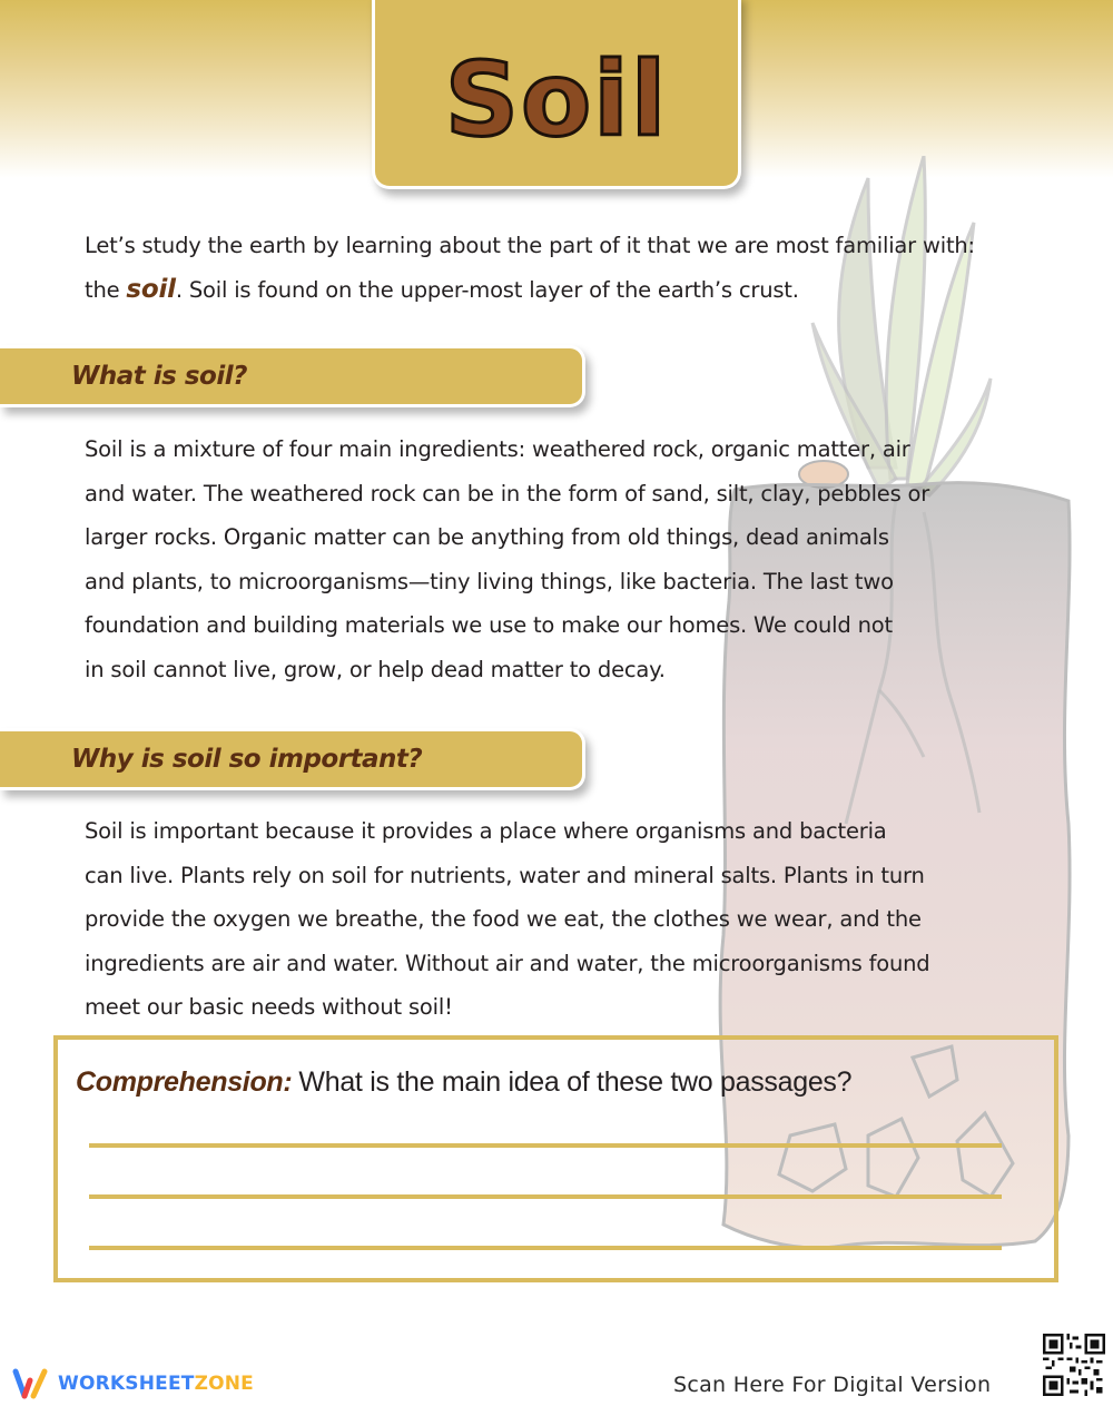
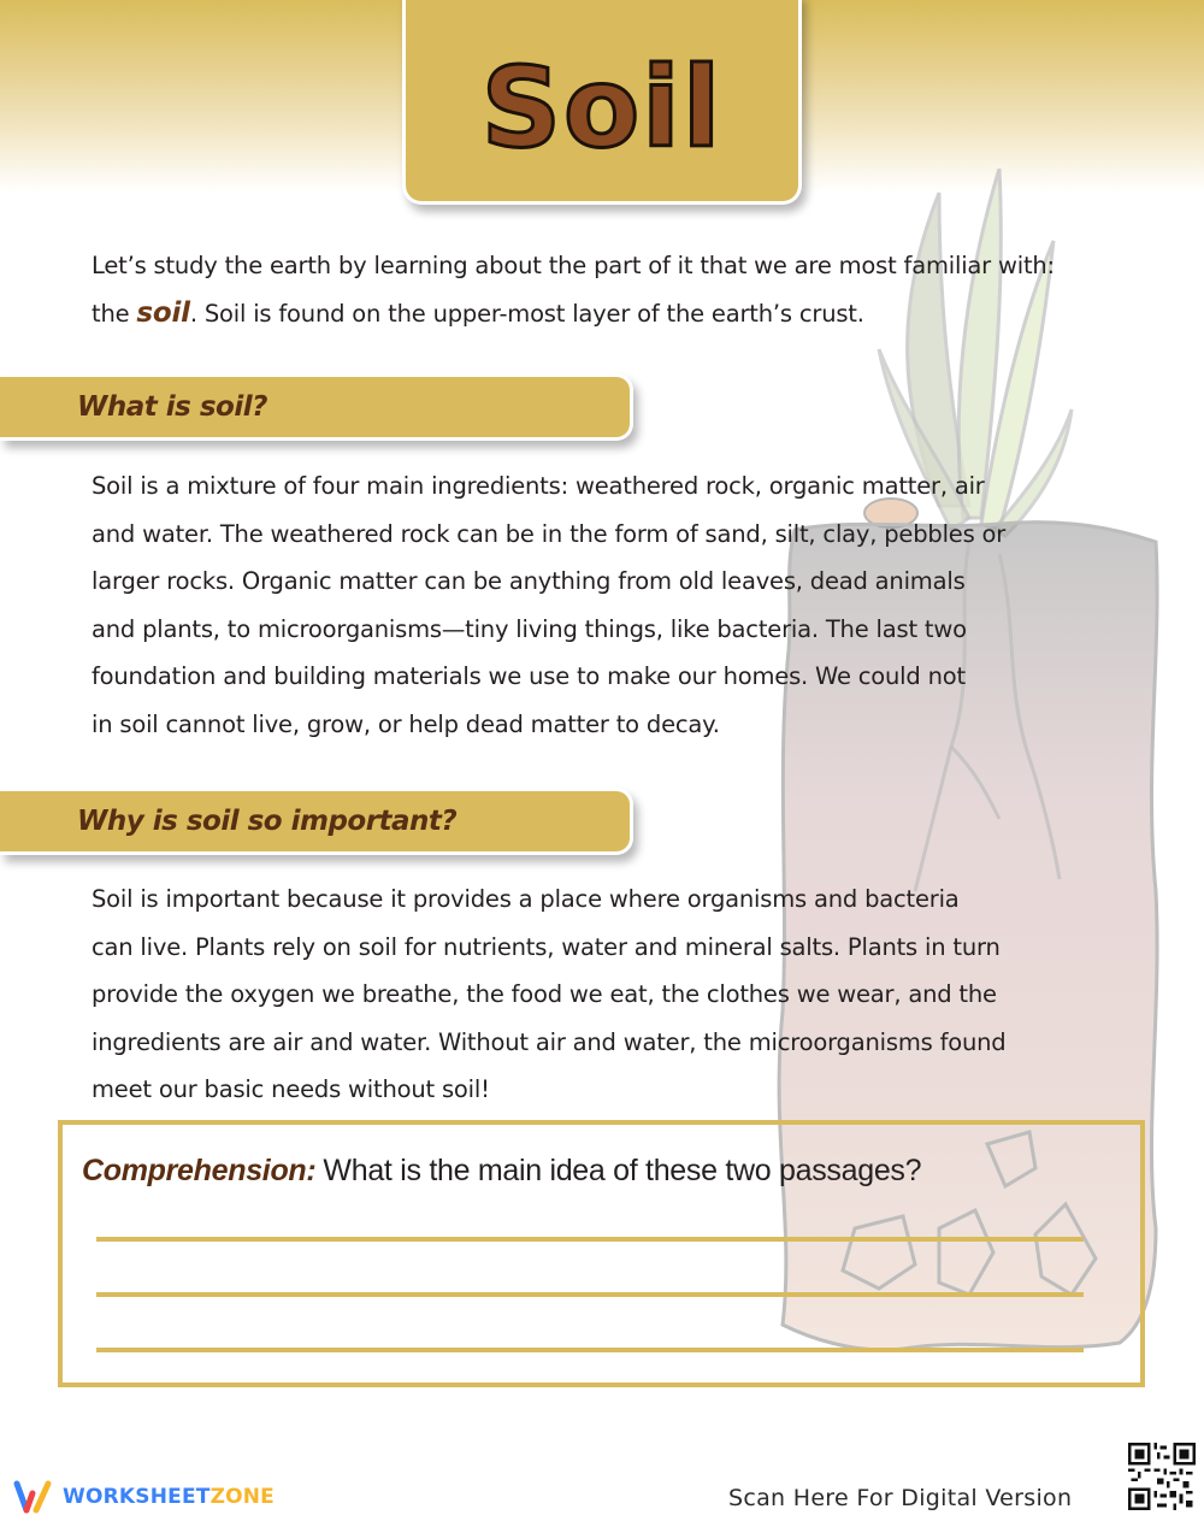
  Soil
  Let’s study the earth by learning about the part of it that we are most familiar with:
  the soil. Soil is found on the upper-most layer of the earth’s crust.
  What is soil?
  Soil is a mixture of four main ingredients: weathered rock, organic matter, air
  and water. The weathered rock can be in the form of sand, silt, clay, pebbles or
- larger rocks. Organic matter can be anything from old things, dead animals
+ larger rocks. Organic matter can be anything from old leaves, dead animals
  and plants, to microorganisms—tiny living things, like bacteria. The last two
  foundation and building materials we use to make our homes. We could not
  in soil cannot live, grow, or help dead matter to decay.
  Why is soil so important?
  Soil is important because it provides a place where organisms and bacteria
  can live. Plants rely on soil for nutrients, water and mineral salts. Plants in turn
  provide the oxygen we breathe, the food we eat, the clothes we wear, and the
  ingredients are air and water. Without air and water, the microorganisms found
  meet our basic needs without soil!
  Comprehension: What is the main idea of these two passages?
  WORKSHEET
  ZONE
  Scan Here For Digital Version
